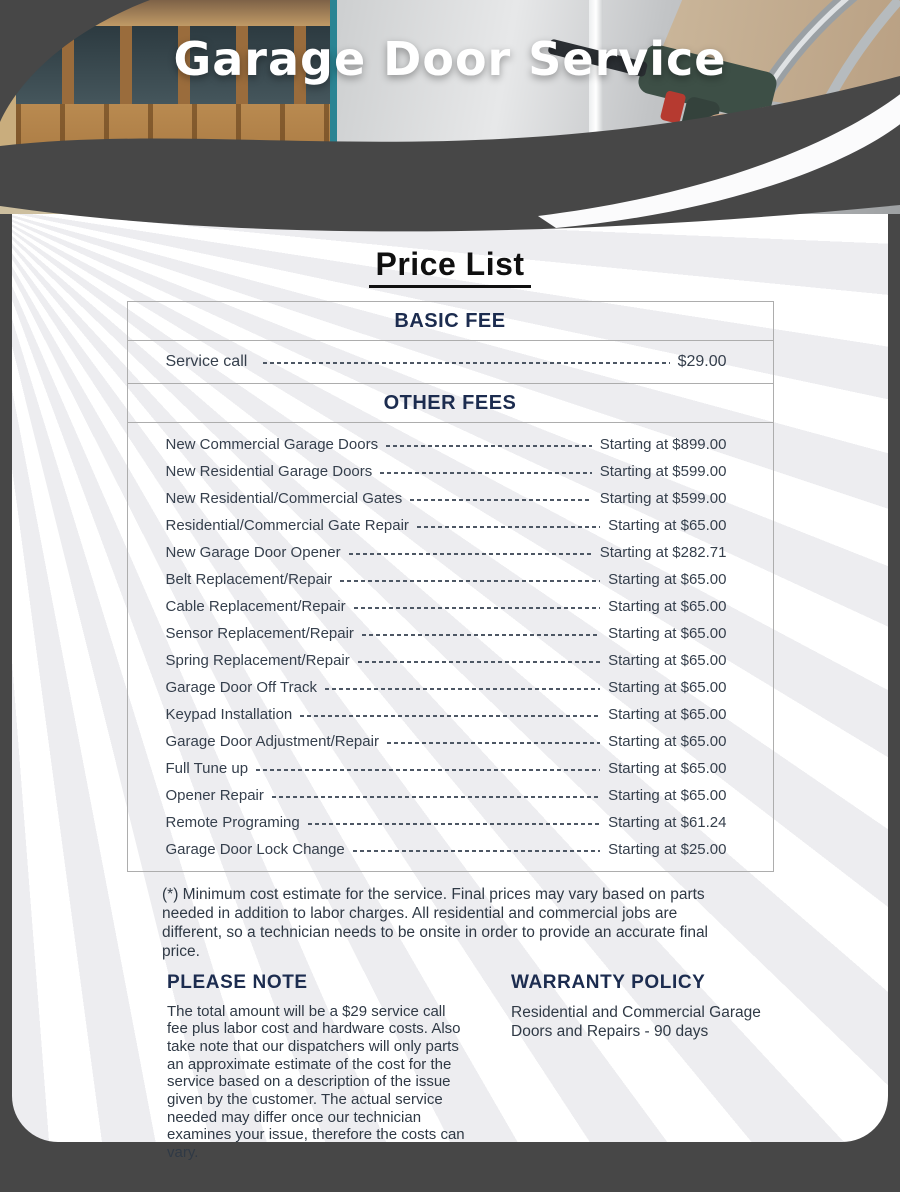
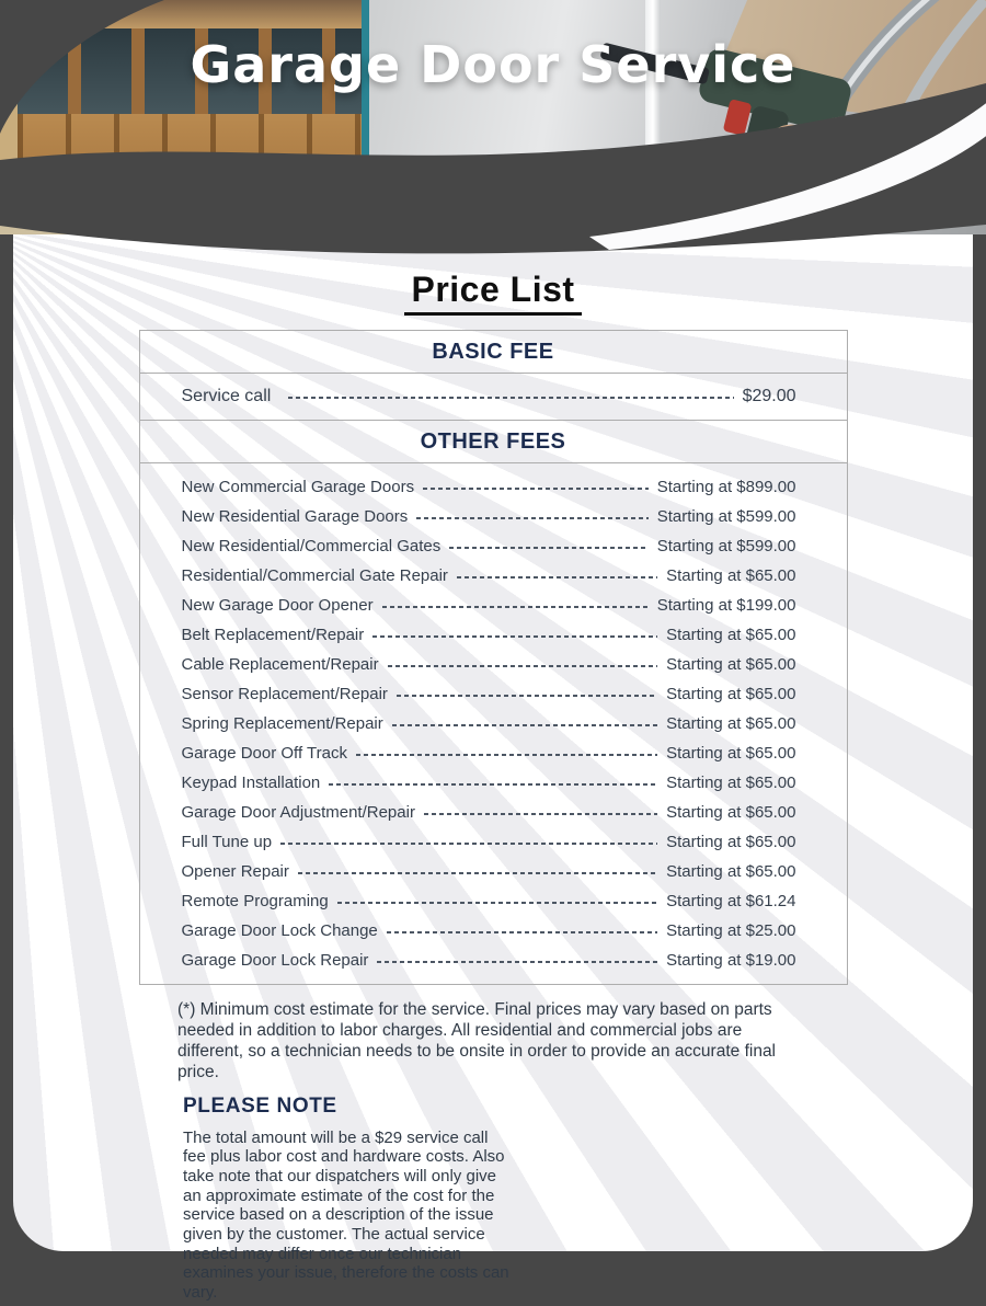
  Garage Door Service
  Price List
  BASIC FEE
  Service call
  $29.00
  OTHER FEES
  New Commercial Garage Doors
  Starting at $899.00
  New Residential Garage Doors
  Starting at $599.00
  New Residential/Commercial Gates
  Starting at $599.00
  Residential/Commercial Gate Repair
  Starting at $65.00
  New Garage Door Opener
- Starting at $282.71
+ Starting at $199.00
  Belt Replacement/Repair
  Starting at $65.00
  Cable Replacement/Repair
  Starting at $65.00
  Sensor Replacement/Repair
  Starting at $65.00
  Spring Replacement/Repair
  Starting at $65.00
  Garage Door Off Track
  Starting at $65.00
  Keypad Installation
  Starting at $65.00
  Garage Door Adjustment/Repair
  Starting at $65.00
  Full Tune up
  Starting at $65.00
  Opener Repair
  Starting at $65.00
  Remote Programing
  Starting at $61.24
  Garage Door Lock Change
  Starting at $25.00
+ Garage Door Lock Repair
+ Starting at $19.00
  (*) Minimum cost estimate for the service. Final prices may vary based on parts needed in addition to labor charges. All residential and commercial jobs are different, so a technician needs to be onsite in order to provide an accurate final price.
  PLEASE NOTE
- The total amount will be a $29 service call fee plus labor cost and hardware costs. Also take note that our dispatchers will only parts an approximate estimate of the cost for the service based on a description of the issue given by the customer. The actual service needed may differ once our technician examines your issue, therefore the costs can vary.
+ The total amount will be a $29 service call fee plus labor cost and hardware costs. Also take note that our dispatchers will only give an approximate estimate of the cost for the service based on a description of the issue given by the customer. The actual service needed may differ once our technician examines your issue, therefore the costs can vary.
- WARRANTY POLICY
- Residential and Commercial Garage Doors and Repairs - 90 days
